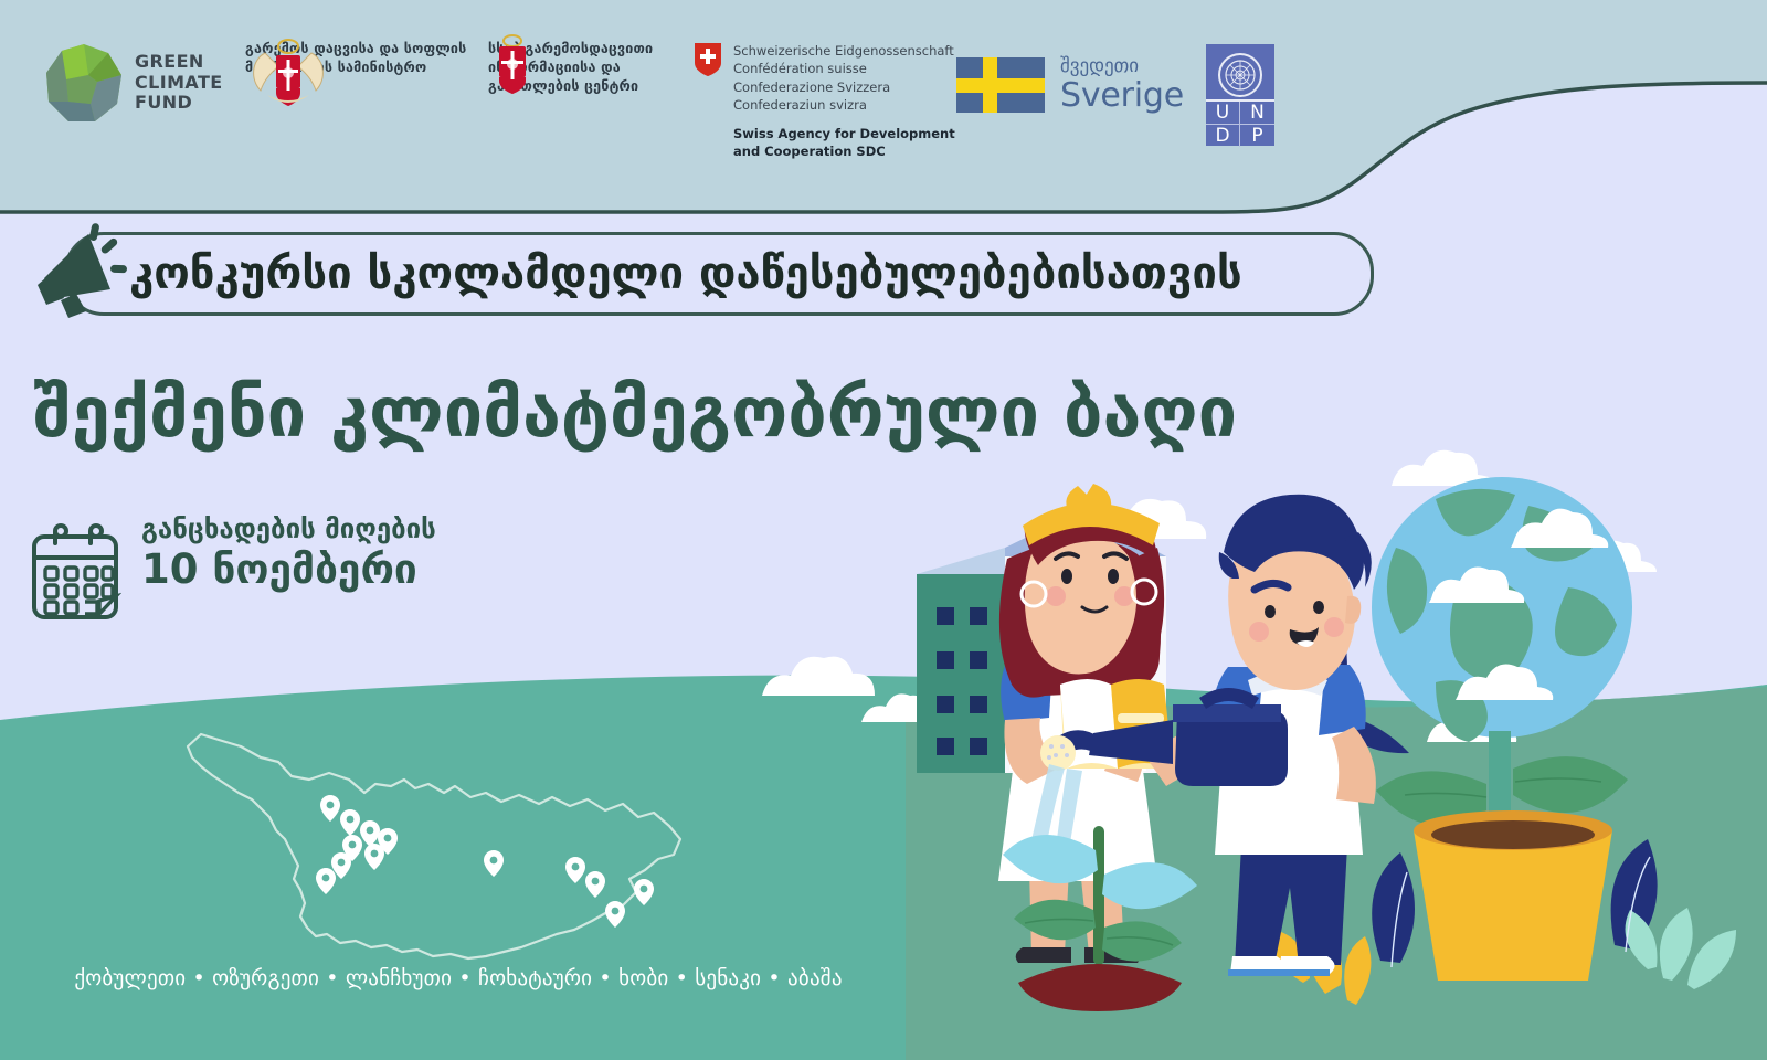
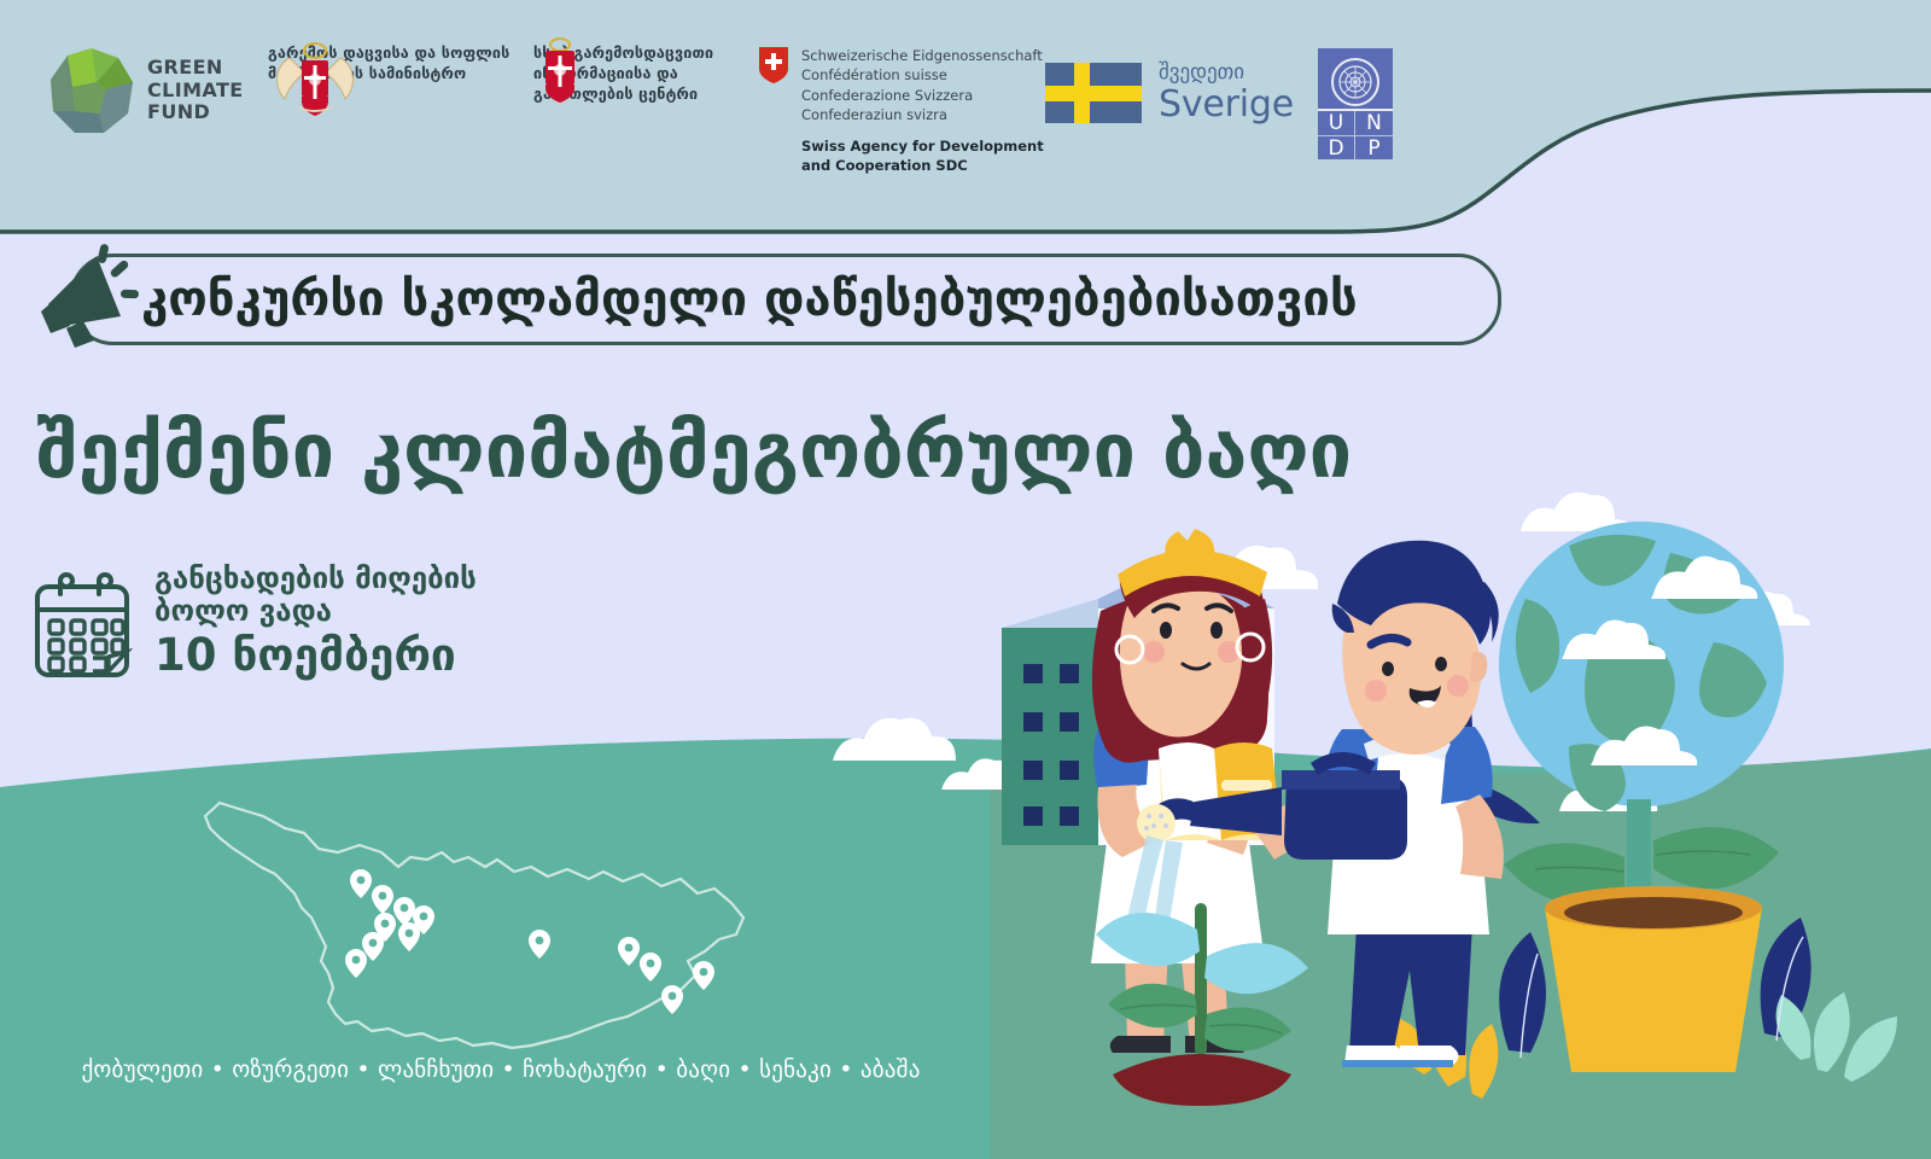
  GREEN
  CLIMATE
  FUND
  გარემოს დაცვისა და სოფლის
  ს გარემოსდაცვითი
  ირმაციისა და
  გთლების ცენტრი
  Schweizerische Eidgenossenschaft
  Confédération suisse
  Confederazione Svizzera
  Confederaziun svizra
  Swiss Agency for Development
  and Cooperation SDC
  შვედეთი
  Sverige
  U
  N
  D
  P
  კონკურსი სკოლამდელი დაწესებულებებისათვის
  შექმენი კლიმატმეგობრული ბაღი
  განცხადების მიღების
+ ბოლო ვადა
  10 ნოემბერი
- ქობულეთი • ოზურგეთი • ლანჩხუთი • ჩოხატაური • ხობი • სენაკი • აბაშა
+ ქობულეთი • ოზურგეთი • ლანჩხუთი • ჩოხატაური • ბაღი • სენაკი • აბაშა
